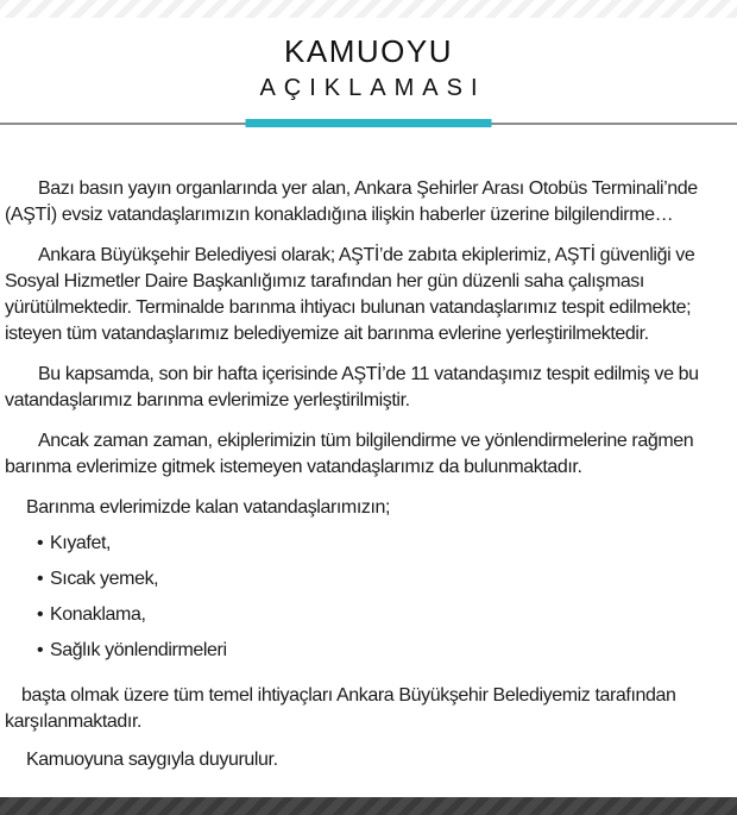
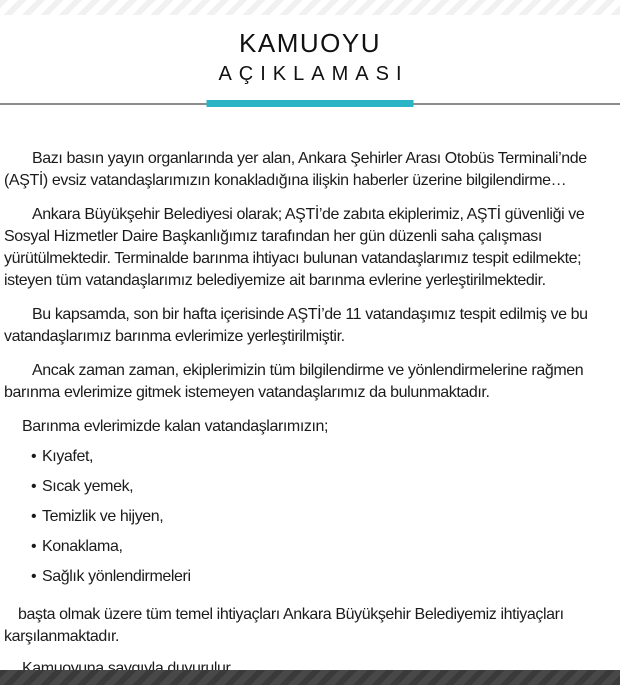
  KAMUOYU
  AÇIKLAMASI
  Bazı basın yayın organlarında yer alan, Ankara Şehirler Arası Otobüs Terminali’nde (AŞTİ) evsiz vatandaşlarımızın konakladığına ilişkin haberler üzerine bilgilendirme…
  Ankara Büyükşehir Belediyesi olarak; AŞTİ’de zabıta ekiplerimiz, AŞTİ güvenliği ve Sosyal Hizmetler Daire Başkanlığımız tarafından her gün düzenli saha çalışması yürütülmektedir. Terminalde barınma ihtiyacı bulunan vatandaşlarımız tespit edilmekte; isteyen tüm vatandaşlarımız belediyemize ait barınma evlerine yerleştirilmektedir.
  Bu kapsamda, son bir hafta içerisinde AŞTİ’de 11 vatandaşımız tespit edilmiş ve bu vatandaşlarımız barınma evlerimize yerleştirilmiştir.
  Ancak zaman zaman, ekiplerimizin tüm bilgilendirme ve yönlendirmelerine rağmen barınma evlerimize gitmek istemeyen vatandaşlarımız da bulunmaktadır.
  Barınma evlerimizde kalan vatandaşlarımızın;
  • Kıyafet,
  • Sıcak yemek,
+ • Temizlik ve hijyen,
  • Konaklama,
  • Sağlık yönlendirmeleri
- başta olmak üzere tüm temel ihtiyaçları Ankara Büyükşehir Belediyemiz tarafından karşılanmaktadır.
+ başta olmak üzere tüm temel ihtiyaçları Ankara Büyükşehir Belediyemiz ihtiyaçları karşılanmaktadır.
  Kamuoyuna saygıyla duyurulur.
